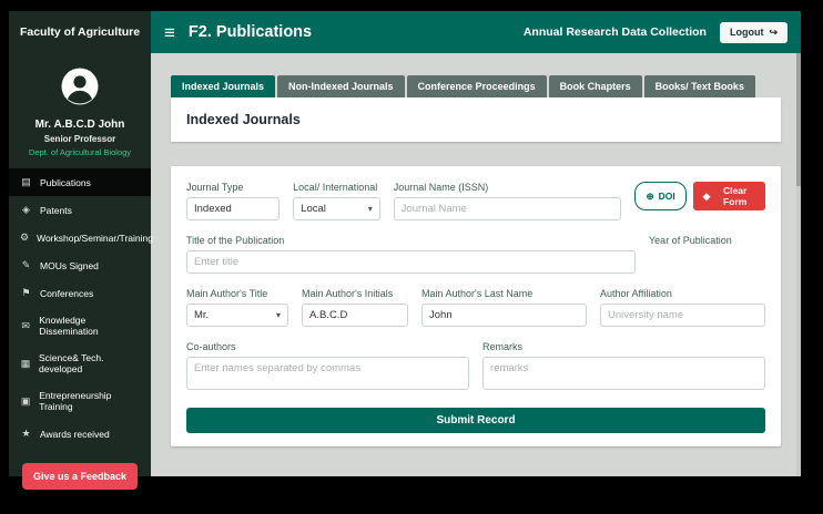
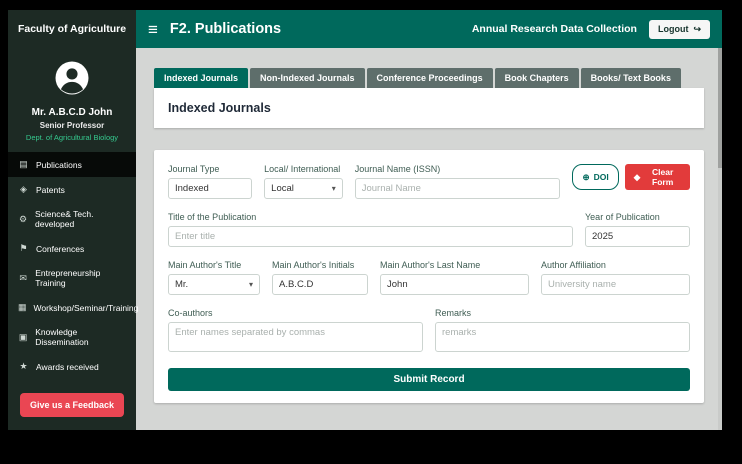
  Faculty of Agriculture
  ≡
  F2. Publications
  Annual Research Data Collection
  Logout
  ↪
  Mr. A.B.C.D John
  Senior Professor
  Dept. of Agricultural Biology
  ▤
  Publications
  ◈
  Patents
  ⚙
- Workshop/Seminar/Training
+ Science& Tech. developed
- ✎
- MOUs Signed
  ⚑
  Conferences
  ✉
- Knowledge Dissemination
+ Entrepreneurship Training
  ▦
- Science& Tech. developed
+ Workshop/Seminar/Training
  ▣
- Entrepreneurship Training
+ Knowledge Dissemination
  ★
  Awards received
  Give us a Feedback
  Indexed Journals
  Non-Indexed Journals
  Conference Proceedings
  Book Chapters
  Books/ Text Books
  Indexed Journals
  Journal Type
  Indexed
  Local/ International
  Local
  ▾
  Journal Name (ISSN)
  Journal Name
  ⊕
  DOI
  ◆
  Clear Form
  Title of the Publication
  Enter title
  Year of Publication
+ 2025
  Main Author's Title
  Mr.
  ▾
  Main Author's Initials
  A.B.C.D
  Main Author's Last Name
  John
  Author Affiliation
  University name
  Co-authors
  Enter names separated by commas
  Remarks
  remarks
  Submit Record
